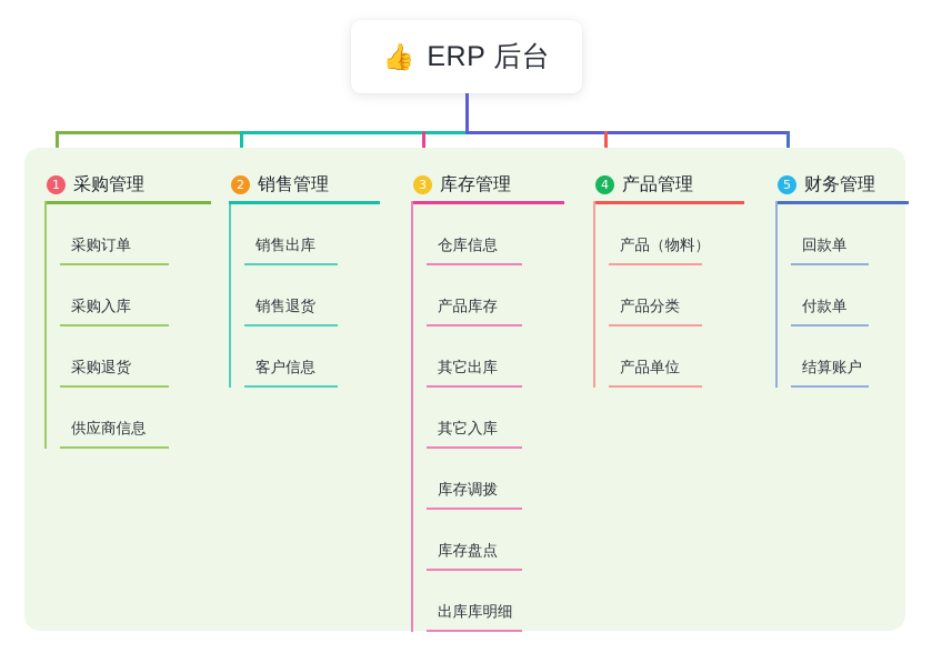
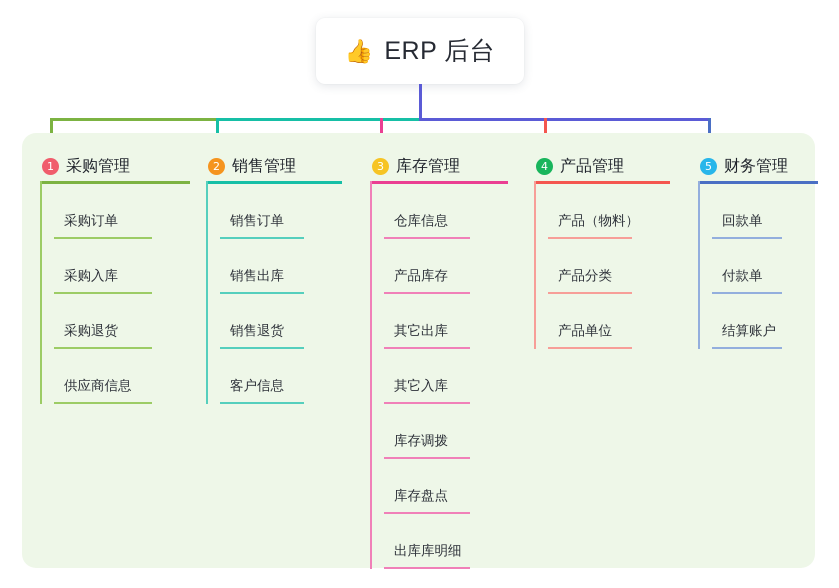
  👍
  ERP 后台
  1
  采购管理
  采购订单
  采购入库
  采购退货
  供应商信息
  2
  销售管理
+ 销售订单
  销售出库
  销售退货
  客户信息
  3
  库存管理
  仓库信息
  产品库存
  其它出库
  其它入库
  库存调拨
  库存盘点
  出库库明细
  4
  产品管理
  产品（物料）
  产品分类
  产品单位
  5
  财务管理
  回款单
  付款单
  结算账户
